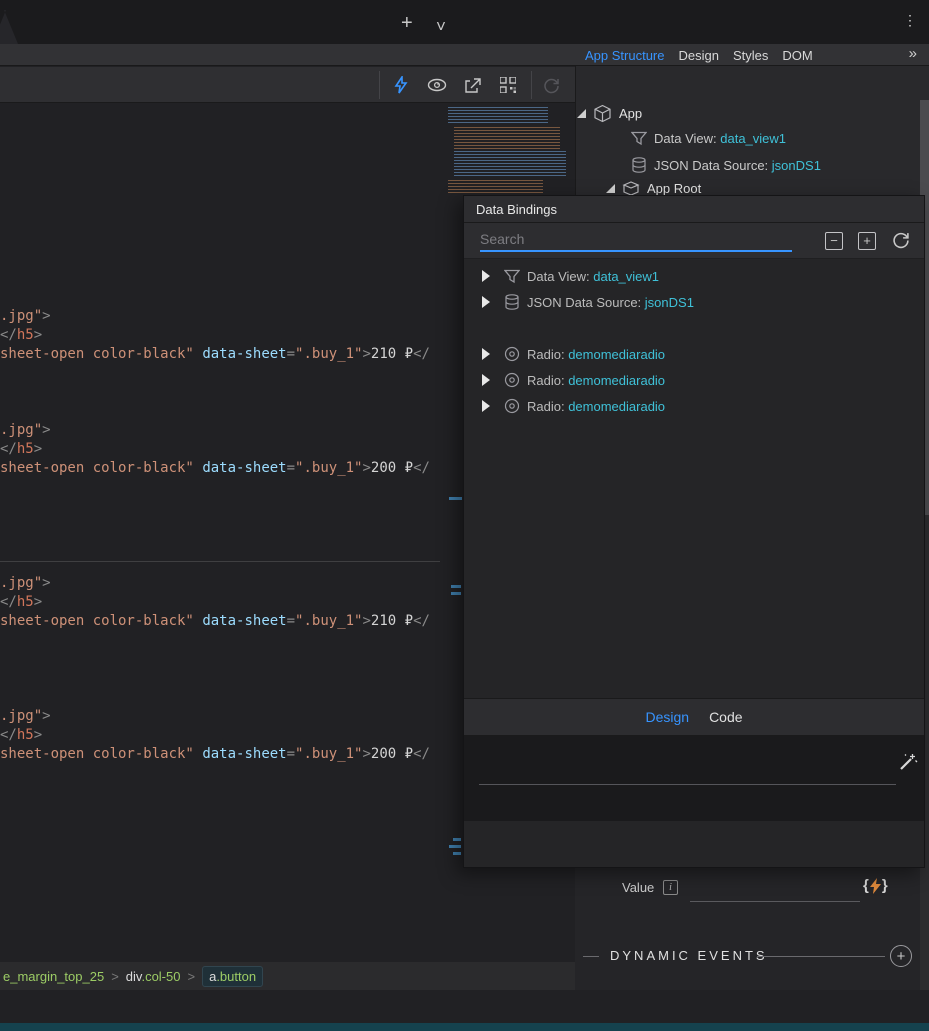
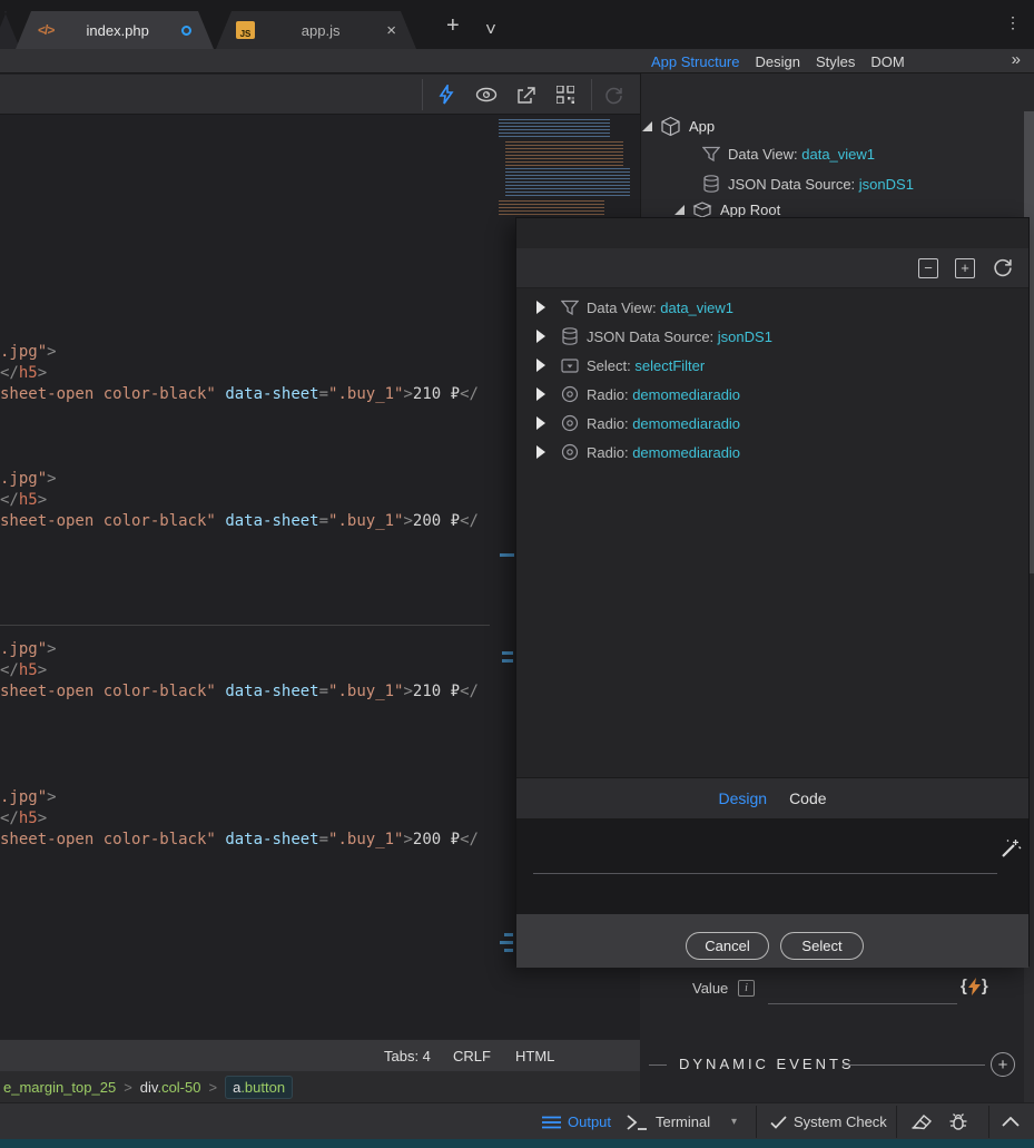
+ </>
+ index.php
+ JS
+ app.js
+ ×
  +
  ˅
  ⋮
  App Structure
  Design
  Styles
  DOM
  »
  .jpg">
  </h5>
  sheet-open color-black" data-sheet=".buy_1">210 ₽</
  .jpg">
  </h5>
  sheet-open color-black" data-sheet=".buy_1">200 ₽</
  .jpg">
  </h5>
  sheet-open color-black" data-sheet=".buy_1">210 ₽</
  .jpg">
  </h5>
  sheet-open color-black" data-sheet=".buy_1">200 ₽</
  App
  Data View: data_view1
  JSON Data Source: jsonDS1
  App Root
  Value
  i
  {
  }
  DYNAMIC EVENT
  +
- Data Bindings
- Search
  −
  +
  Data View: data_view1
  JSON Data Source: jsonDS1
+ Select: selectFilter
  Radio: demomediaradio
  Radio: demomediaradio
  Radio: demomediaradio
  Design
  Code
+ Cancel
+ Select
+ Tabs: 4
+ CRLF
+ HTML
  e_margin_top_25
  >
  div.col-50
  >
  a.button
+ Output
+ Terminal
+ ▾
+ System Check
